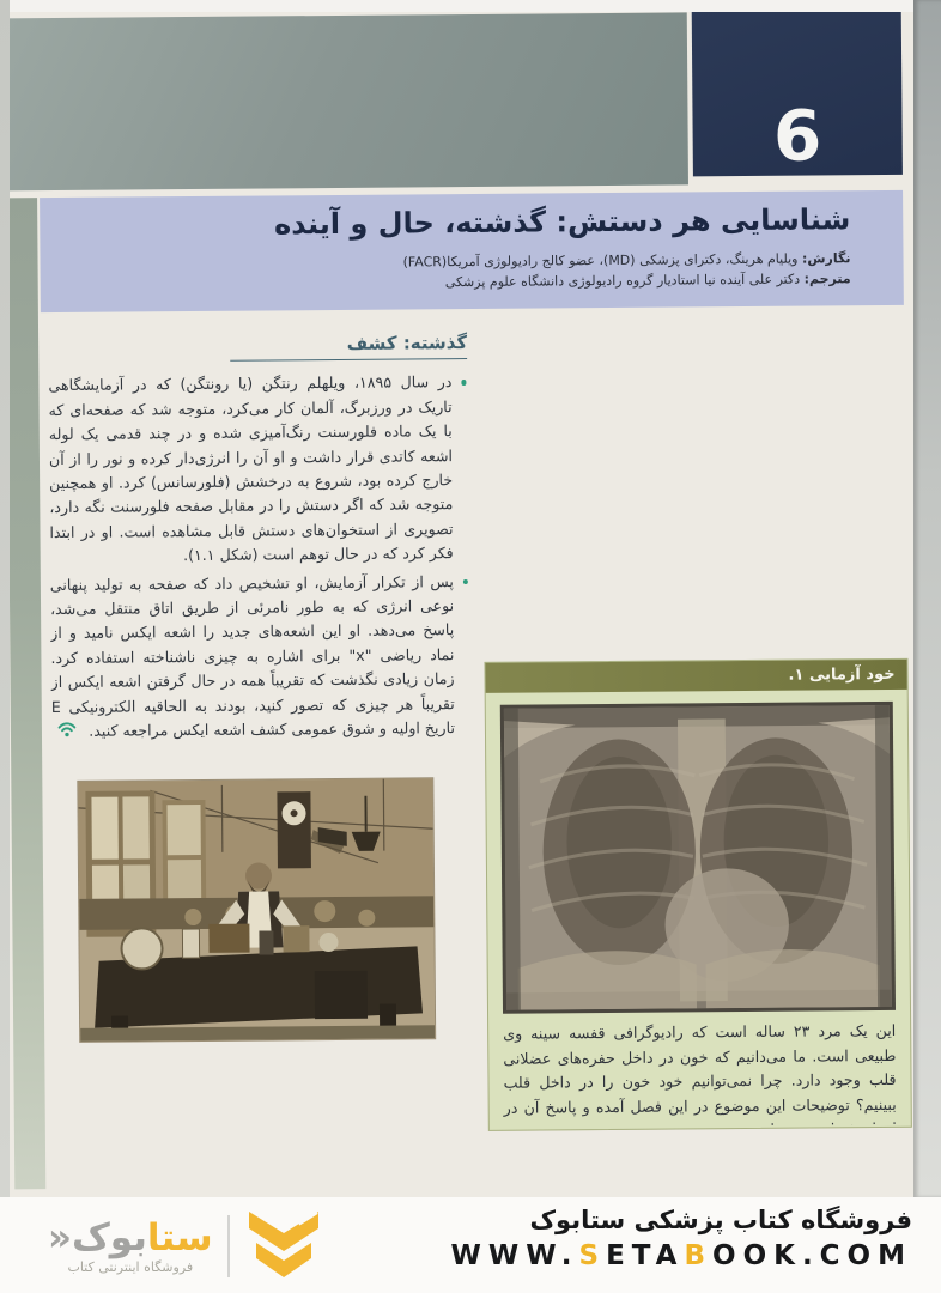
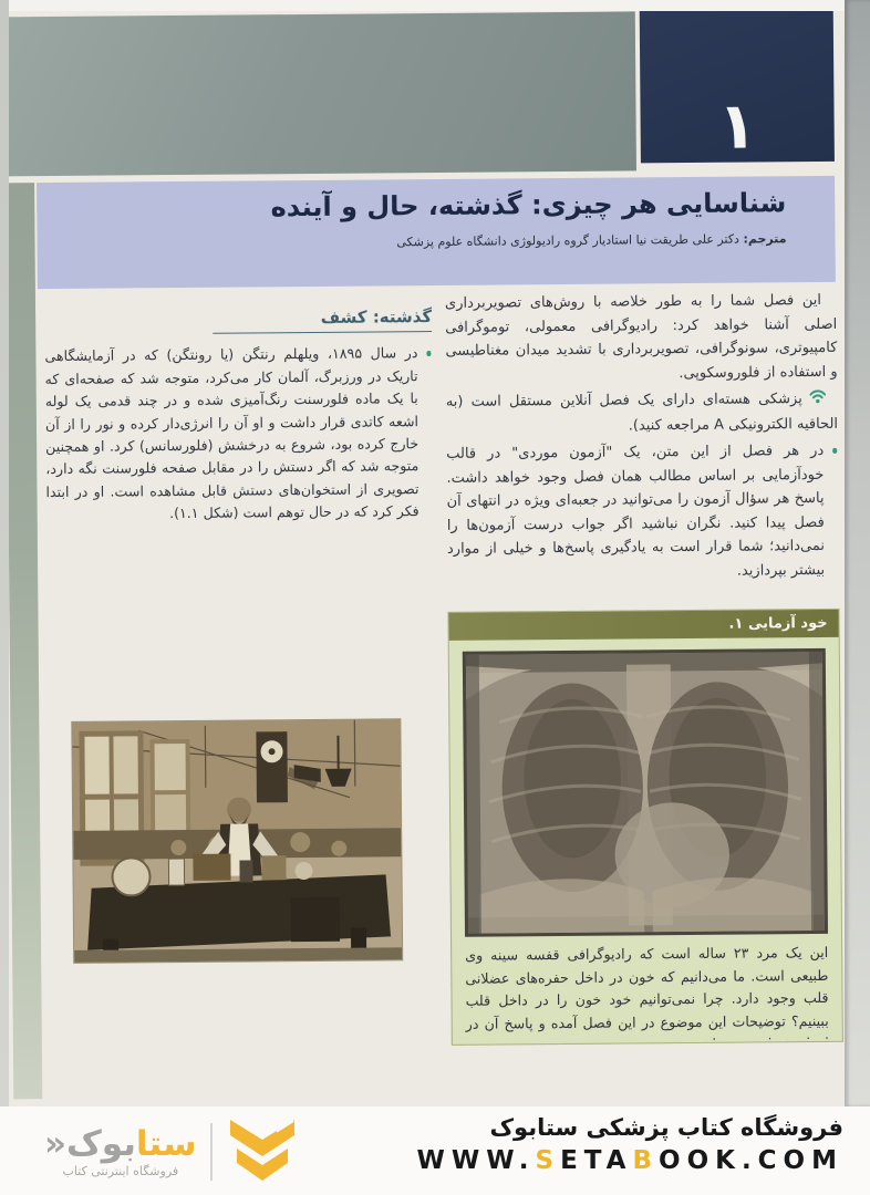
- 6
+ ۱
- شناسایی هر دستش: گذشته، حال و آینده
+ شناسایی هر چیزی: گذشته، حال و آینده
- نگارش: ویلیام هرینگ، دکترای پزشکی (MD)، عضو کالج رادیولوژی آمریکا(FACR)
- مترجم: دکتر علی آینده نیا استادیار گروه رادیولوژی دانشگاه علوم پزشکی
+ مترجم: دکتر علی طریقت نیا استادیار گروه رادیولوژی دانشگاه علوم پزشکی
+ این فصل شما را به طور خلاصه با روش‌های تصویربرداری اصلی آشنا خواهد کرد: رادیوگرافی معمولی، توموگرافی کامپیوتری، سونوگرافی، تصویربرداری با تشدید میدان مغناطیسی و استفاده از فلوروسکوپی.
+ پزشکی هسته‌ای دارای یک فصل آنلاین مستقل است (به الحاقیه الکترونیکی A مراجعه کنید).
+ در هر فصل از این متن، یک "آزمون موردی" در قالب خودآزمایی بر اساس مطالب همان فصل وجود خواهد داشت. پاسخ هر سؤال آزمون را می‌توانید در جعبه‌ای ویژه در انتهای آن فصل پیدا کنید. نگران نباشید اگر جواب درست آزمون‌ها را نمی‌دانید؛ شما قرار است به یادگیری پاسخ‌ها و خیلی از موارد بیشتر بپردازید.
  خود آزمایی ۱.
  این یک مرد ۲۳ ساله است که رادیوگرافی قفسه سینه وی طبیعی است. ما می‌دانیم که خون در داخل حفره‌های عضلانی قلب وجود دارد. چرا نمی‌توانیم خود خون را در داخل قلب ببینیم؟ توضیحات این موضوع در این فصل آمده و پاسخ آن در
  گذشته: کشف
  در سال ۱۸۹۵، ویلهلم رنتگن (یا رونتگن) که در آزمایشگاهی تاریک در ورزبرگ، آلمان کار می‌کرد، متوجه شد که صفحه‌ای که با یک ماده فلورسنت رنگ‌آمیزی شده و در چند قدمی یک لوله اشعه کاتدی قرار داشت و او آن را انرژی‌دار کرده و نور را از آن خارج کرده بود، شروع به درخشش (فلورسانس) کرد. او همچنین متوجه شد که اگر دستش را در مقابل صفحه فلورسنت نگه دارد، تصویری از استخوان‌های دستش قابل مشاهده است. او در ابتدا فکر کرد که در حال توهم است (شکل ۱.۱).
- پس از تکرار آزمایش، او تشخیص داد که صفحه به تولید پنهانی نوعی انرژی که به طور نامرئی از طریق اتاق منتقل می‌شد، پاسخ می‌دهد. او این اشعه‌های جدید را اشعه ایکس نامید و از نماد ریاضی "x" برای اشاره به چیزی ناشناخته استفاده کرد. زمان زیادی نگذشت که تقریباً همه در حال گرفتن اشعه ایکس از تقریباً هر چیزی که تصور کنید، بودند به الحاقیه الکترونیکی E تاریخ اولیه و شوق عمومی کشف اشعه ایکس مراجعه کنید.
  ستابوک«
  فروشگاه اینترنتی کتاب
  فروشگاه کتاب پزشکی ستابوک
  WWW.SETABOOK.COM
